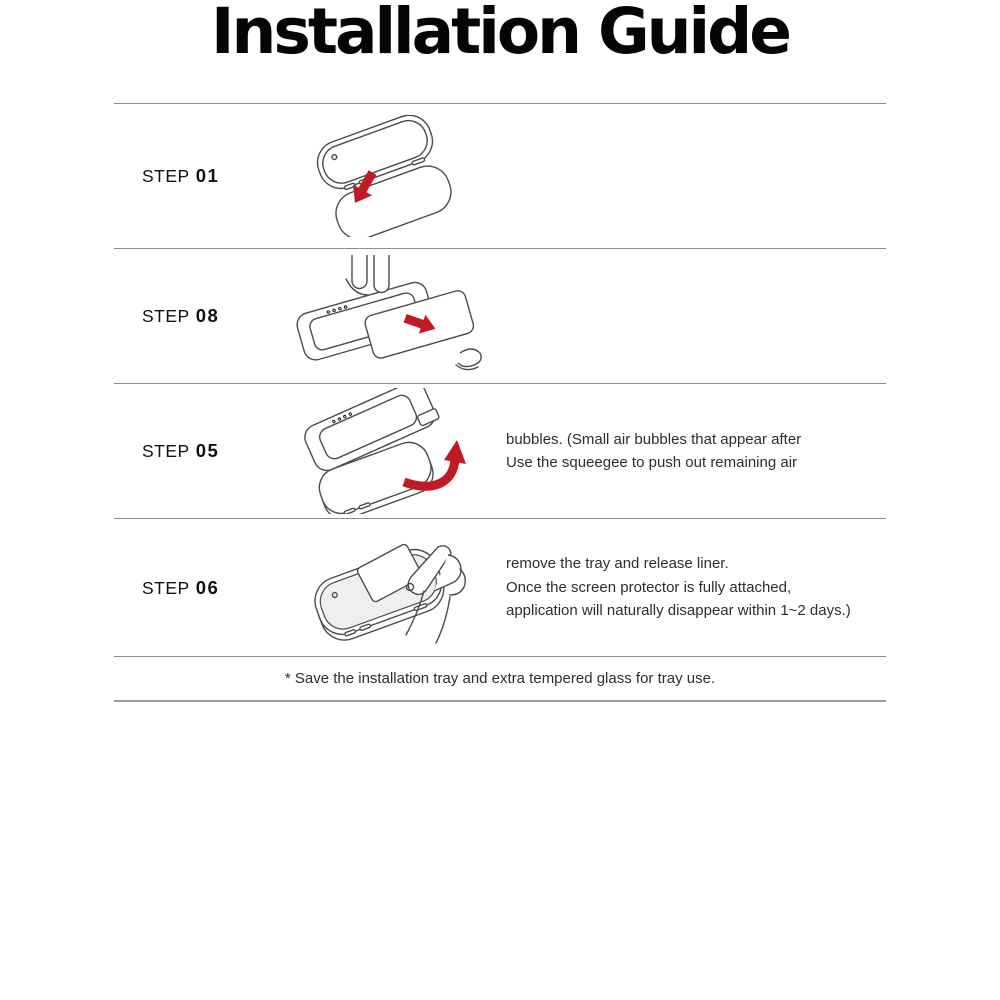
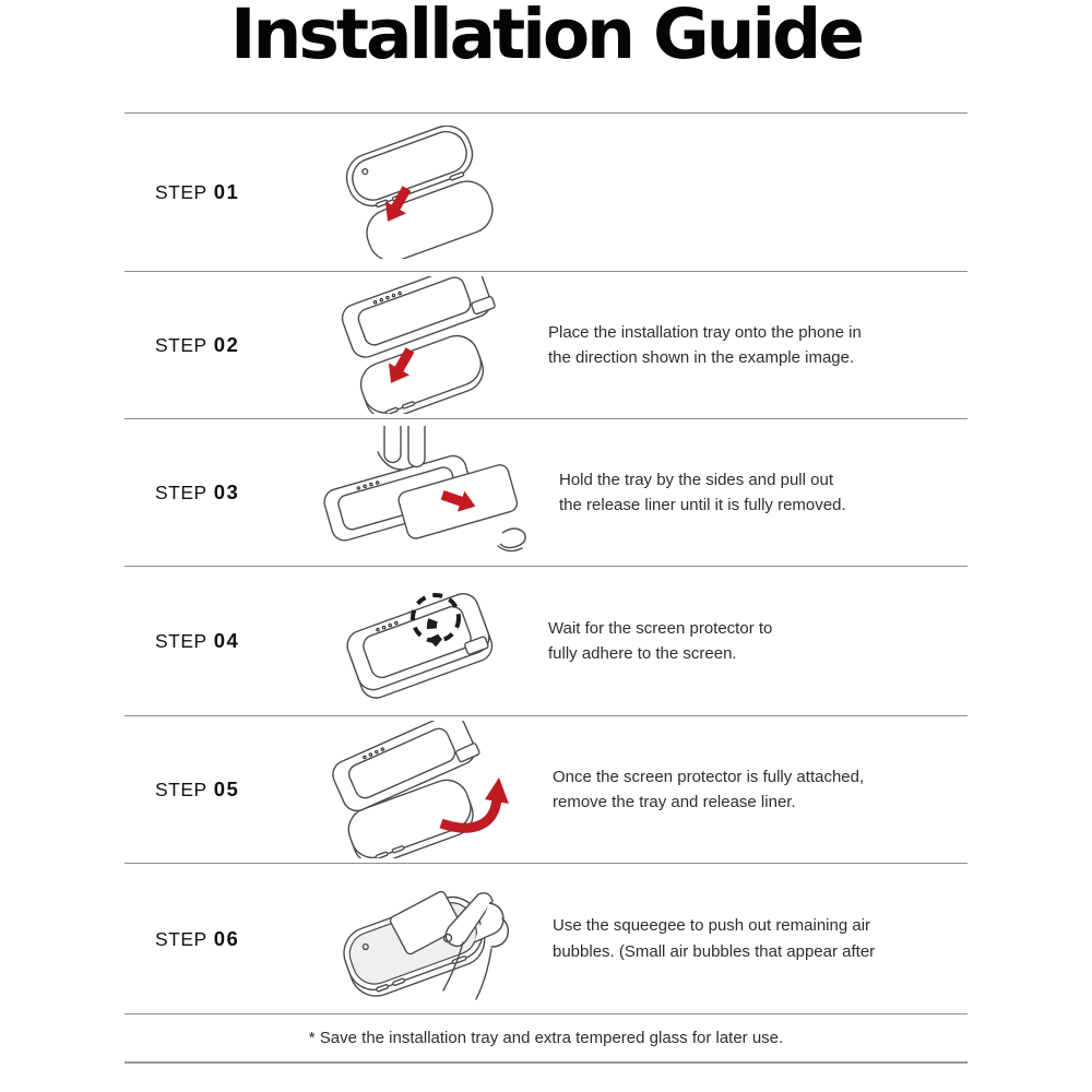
  Installation Guide
  STEP 01
+ STEP 02
+ Place the installation tray onto the phone in
+ the direction shown in the example image.
- STEP 08
+ STEP 03
+ Hold the tray by the sides and pull out
+ the release liner until it is fully removed.
+ STEP 04
+ Wait for the screen protector to
+ fully adhere to the screen.
  STEP 05
- bubbles. (Small air bubbles that appear after
+ Once the screen protector is fully attached,
- Use the squeegee to push out remaining air
+ remove the tray and release liner.
  STEP 06
- remove the tray and release liner.
+ Use the squeegee to push out remaining air
- Once the screen protector is fully attached,
+ bubbles. (Small air bubbles that appear after
- application will naturally disappear within 1~2 days.)
- * Save the installation tray and extra tempered glass for tray use.
+ * Save the installation tray and extra tempered glass for later use.
